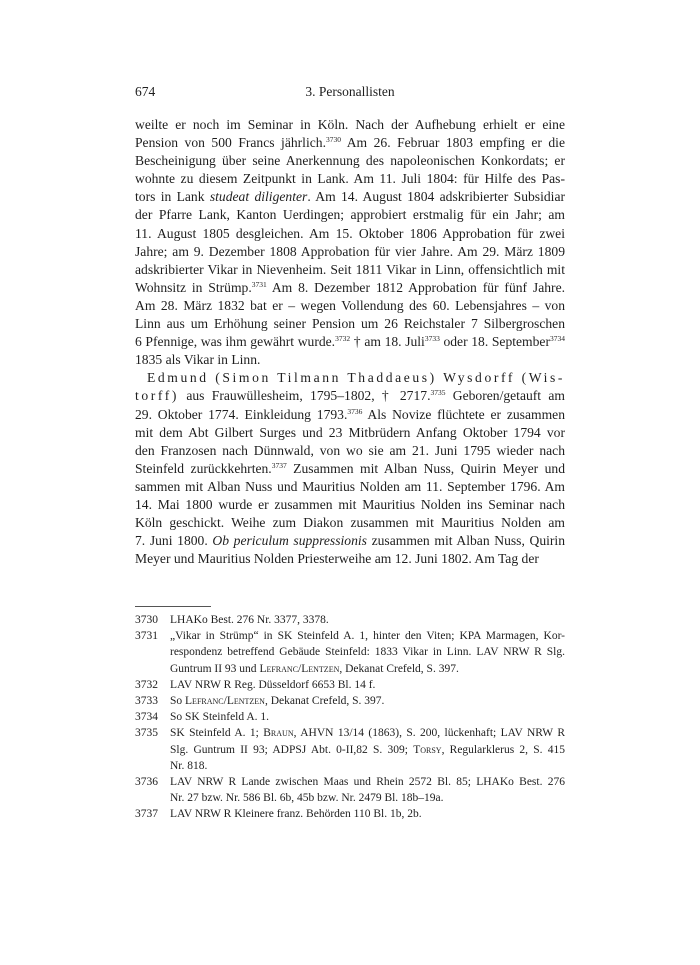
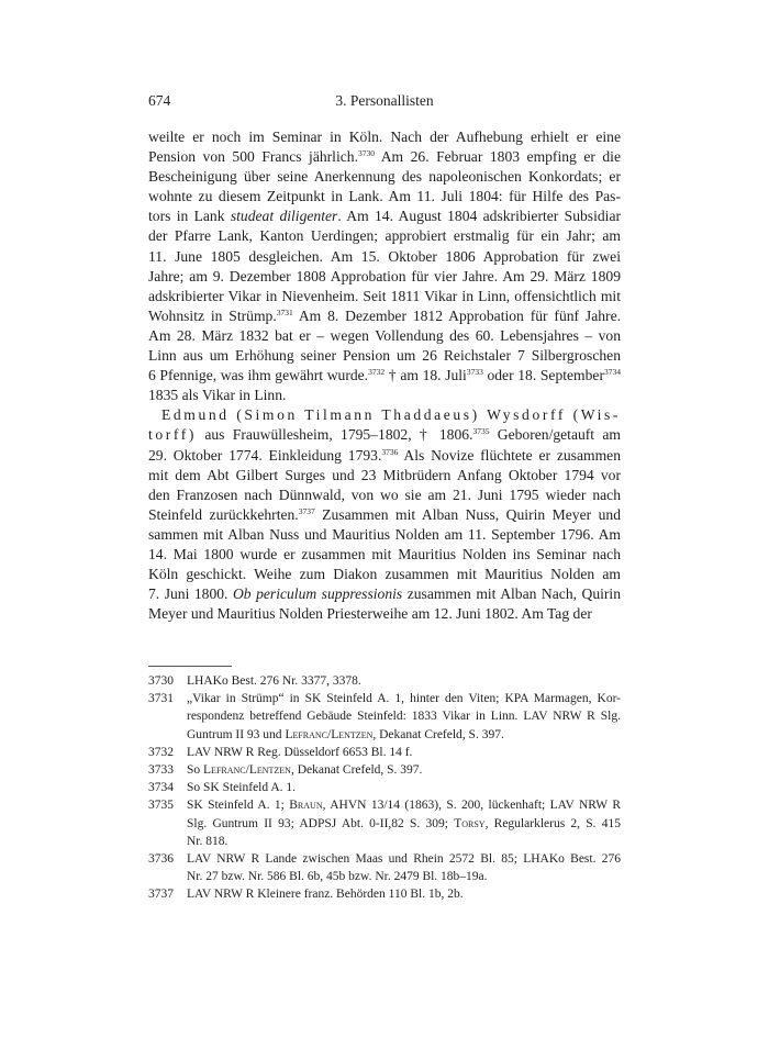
  674
  3. Personallisten
  weilte er noch im Seminar in Köln. Nach der Aufhebung erhielt er eine
  Pension von 500 Francs jährlich.3730 Am 26. Februar 1803 empfing er die
  Bescheinigung über seine Anerkennung des napoleonischen Konkordats; er
  wohnte zu diesem Zeitpunkt in Lank. Am 11. Juli 1804: für Hilfe des Pas-
  tors in Lank studeat diligenter. Am 14. August 1804 adskribierter Subsidiar
  der Pfarre Lank, Kanton Uerdingen; approbiert erstmalig für ein Jahr; am
- 11. August 1805 desgleichen. Am 15. Oktober 1806 Approbation für zwei
+ 11. June 1805 desgleichen. Am 15. Oktober 1806 Approbation für zwei
  Jahre; am 9. Dezember 1808 Approbation für vier Jahre. Am 29. März 1809
  adskribierter Vikar in Nievenheim. Seit 1811 Vikar in Linn, offensichtlich mit
  Wohnsitz in Strümp.3731 Am 8. Dezember 1812 Approbation für fünf Jahre.
  Am 28. März 1832 bat er – wegen Vollendung des 60. Lebensjahres – von
  Linn aus um Erhöhung seiner Pension um 26 Reichstaler 7 Silbergroschen
  6 Pfennige, was ihm gewährt wurde.3732 † am 18. Juli3733 oder 18. September3734
  1835 als Vikar in Linn.
  Edmund (Simon Tilmann Thaddaeus) Wysdorff (Wis-
- torff) aus Frauwüllesheim, 1795–1802, † 2717.3735 Geboren/getauft am
+ torff) aus Frauwüllesheim, 1795–1802, † 1806.3735 Geboren/getauft am
  29. Oktober 1774. Einkleidung 1793.3736 Als Novize flüchtete er zusammen
  mit dem Abt Gilbert Surges und 23 Mitbrüdern Anfang Oktober 1794 vor
  den Franzosen nach Dünnwald, von wo sie am 21. Juni 1795 wieder nach
  Steinfeld zurückkehrten.3737 Zusammen mit Alban Nuss, Quirin Meyer und
  sammen mit Alban Nuss und Mauritius Nolden am 11. September 1796. Am
  14. Mai 1800 wurde er zusammen mit Mauritius Nolden ins Seminar nach
  Köln geschickt. Weihe zum Diakon zusammen mit Mauritius Nolden am
- 7. Juni 1800. Ob periculum suppressionis zusammen mit Alban Nuss, Quirin
+ 7. Juni 1800. Ob periculum suppressionis zusammen mit Alban Nach, Quirin
  Meyer und Mauritius Nolden Priesterweihe am 12. Juni 1802. Am Tag der
  3730
  LHAKo Best. 276 Nr. 3377, 3378.
  3731
  „Vikar in Strümp“ in SK Steinfeld A. 1, hinter den Viten; KPA Marmagen, Kor-
  respondenz betreffend Gebäude Steinfeld: 1833 Vikar in Linn. LAV NRW R Slg.
  Guntrum II 93 und Lefranc/Lentzen, Dekanat Crefeld, S. 397.
  3732
  LAV NRW R Reg. Düsseldorf 6653 Bl. 14 f.
  3733
  So Lefranc/Lentzen, Dekanat Crefeld, S. 397.
  3734
  So SK Steinfeld A. 1.
  3735
  SK Steinfeld A. 1; Braun, AHVN 13/14 (1863), S. 200, lückenhaft; LAV NRW R
  Slg. Guntrum II 93; ADPSJ Abt. 0-II,82 S. 309; Torsy, Regularklerus 2, S. 415
  Nr. 818.
  3736
  LAV NRW R Lande zwischen Maas und Rhein 2572 Bl. 85; LHAKo Best. 276
  Nr. 27 bzw. Nr. 586 Bl. 6b, 45b bzw. Nr. 2479 Bl. 18b–19a.
  3737
  LAV NRW R Kleinere franz. Behörden 110 Bl. 1b, 2b.
